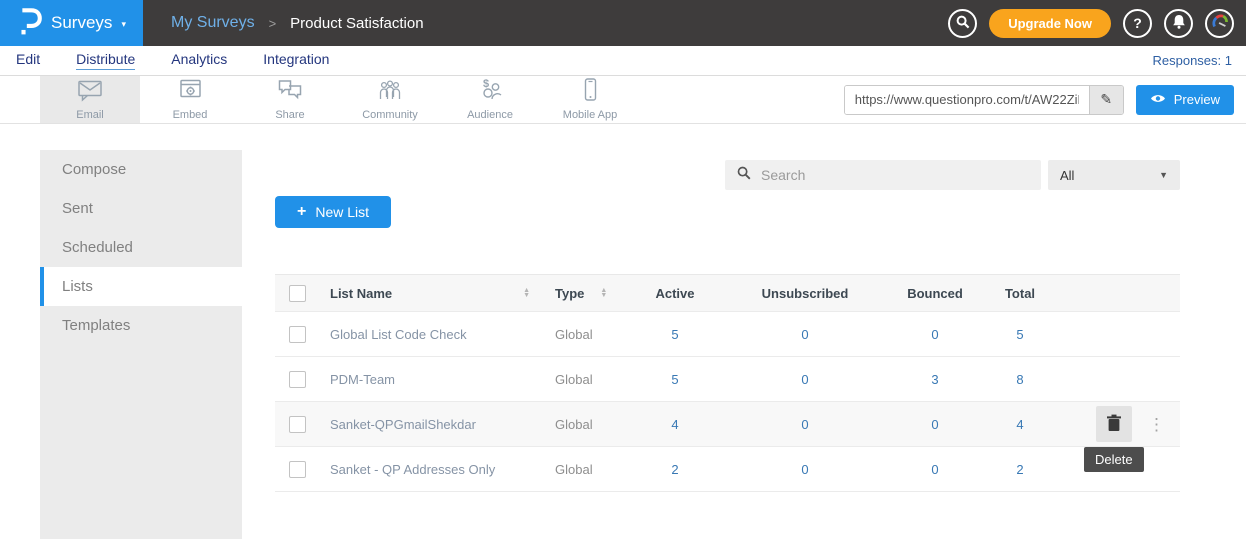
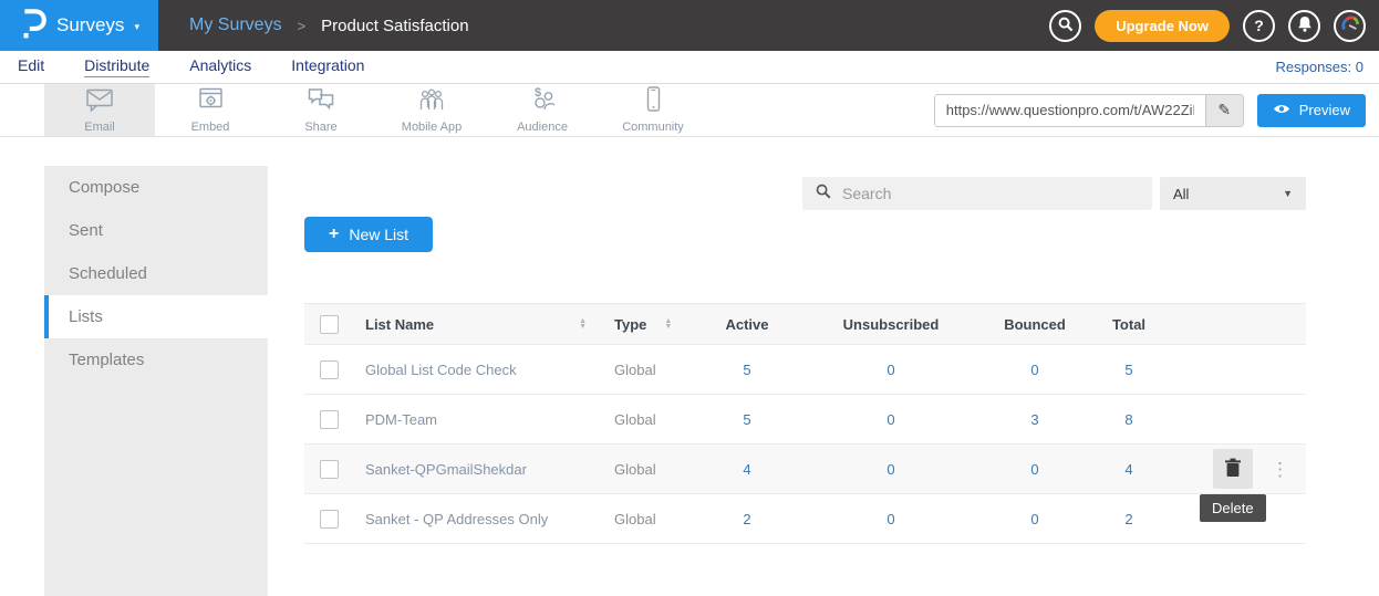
  Surveys
  ▾
  My Surveys
  >
  Product Satisfaction
  Upgrade Now
  ?
  Edit
  Distribute
  Analytics
  Integration
- Responses: 1
+ Responses: 0
  Email
  Embed
  Share
- Community
+ Mobile App
  $
  Audience
- Mobile App
+ Community
  https://www.questionpro.com/t/AW22Zi
  ✎
  Preview
  Compose
  Sent
  Scheduled
  Lists
  Templates
  Search
  All
  ▼
  +
  New List
  List Name
  Type
  Active
  Unsubscribed
  Bounced
  Total
  Global List Code Check
  Global
  5
  0
  0
  5
  PDM-Team
  Global
  5
  0
  3
  8
  Sanket-QPGmailShekdar
  Global
  4
  0
  0
  4
  Delete
  ⋮
  Sanket - QP Addresses Only
  Global
  2
  0
  0
  2
